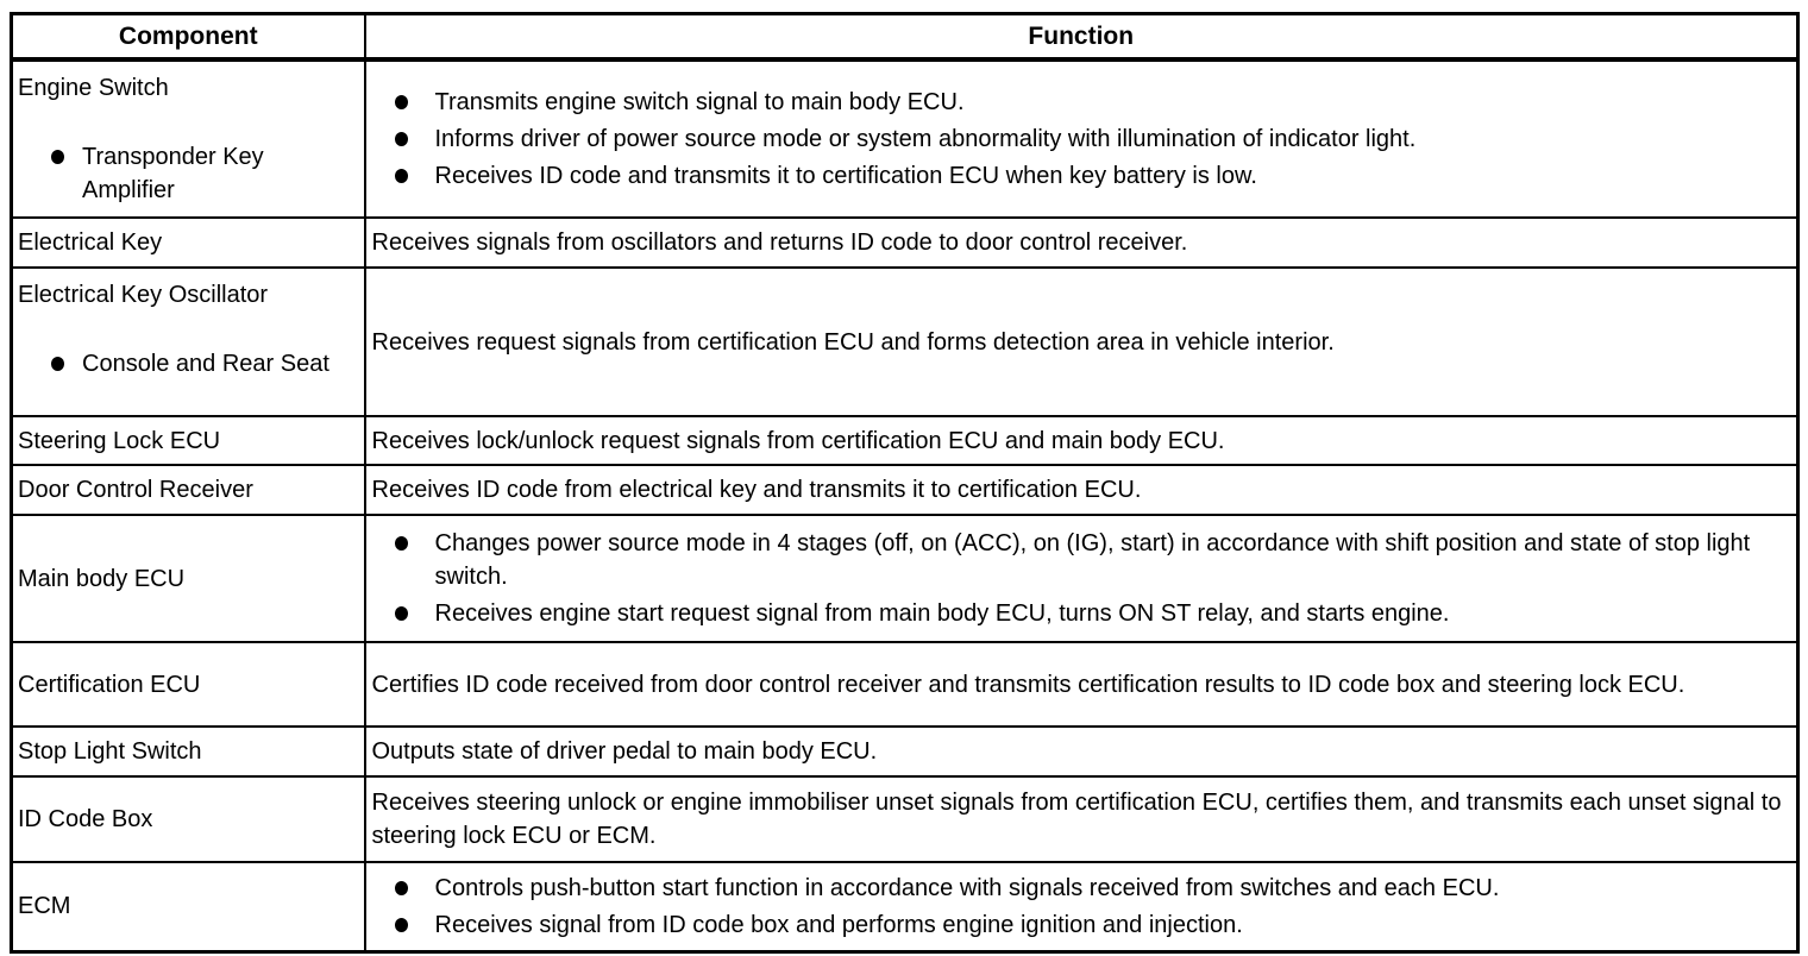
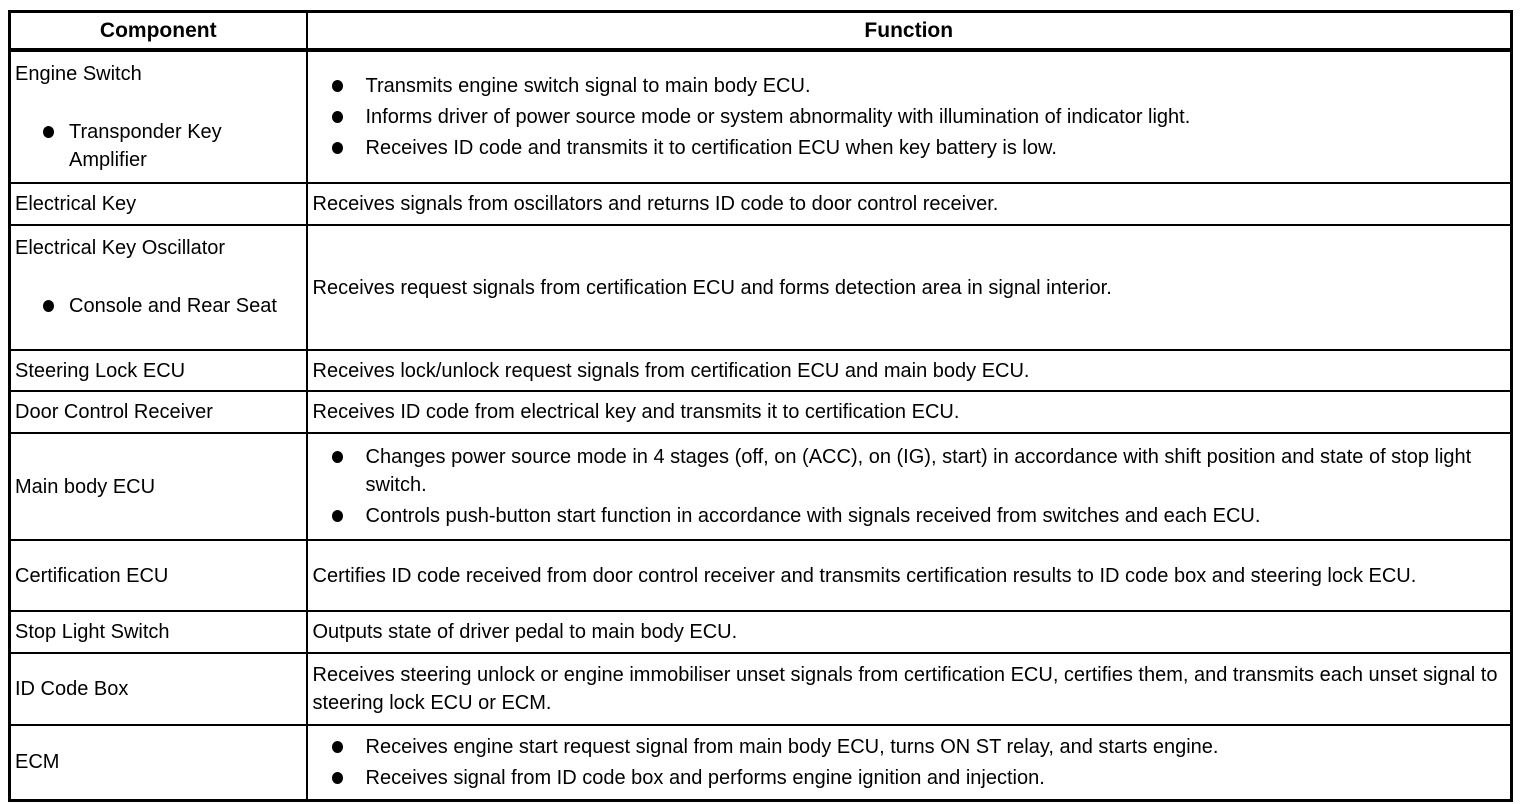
  Component	Function
  Engine Switch Transponder Key Amplifier	Transmits engine switch signal to main body ECU. Informs driver of power source mode or system abnormality with illumination of indicator light. Receives ID code and transmits it to certification ECU when key battery is low.
  Electrical Key	Receives signals from oscillators and returns ID code to door control receiver.
- Electrical Key Oscillator Console and Rear Seat	Receives request signals from certification ECU and forms detection area in vehicle interior.
+ Electrical Key Oscillator Console and Rear Seat	Receives request signals from certification ECU and forms detection area in signal interior.
  Steering Lock ECU	Receives lock/unlock request signals from certification ECU and main body ECU.
  Door Control Receiver	Receives ID code from electrical key and transmits it to certification ECU.
- Main body ECU	Changes power source mode in 4 stages (off, on (ACC), on (IG), start) in accordance with shift position and state of stop light switch. Receives engine start request signal from main body ECU, turns ON ST relay, and starts engine.
+ Main body ECU	Changes power source mode in 4 stages (off, on (ACC), on (IG), start) in accordance with shift position and state of stop light switch. Controls push-button start function in accordance with signals received from switches and each ECU.
  Certification ECU	Certifies ID code received from door control receiver and transmits certification results to ID code box and steering lock ECU.
  Stop Light Switch	Outputs state of driver pedal to main body ECU.
  ID Code Box	Receives steering unlock or engine immobiliser unset signals from certification ECU, certifies them, and transmits each unset signal to steering lock ECU or ECM.
- ECM	Controls push-button start function in accordance with signals received from switches and each ECU. Receives signal from ID code box and performs engine ignition and injection.
+ ECM	Receives engine start request signal from main body ECU, turns ON ST relay, and starts engine. Receives signal from ID code box and performs engine ignition and injection.
